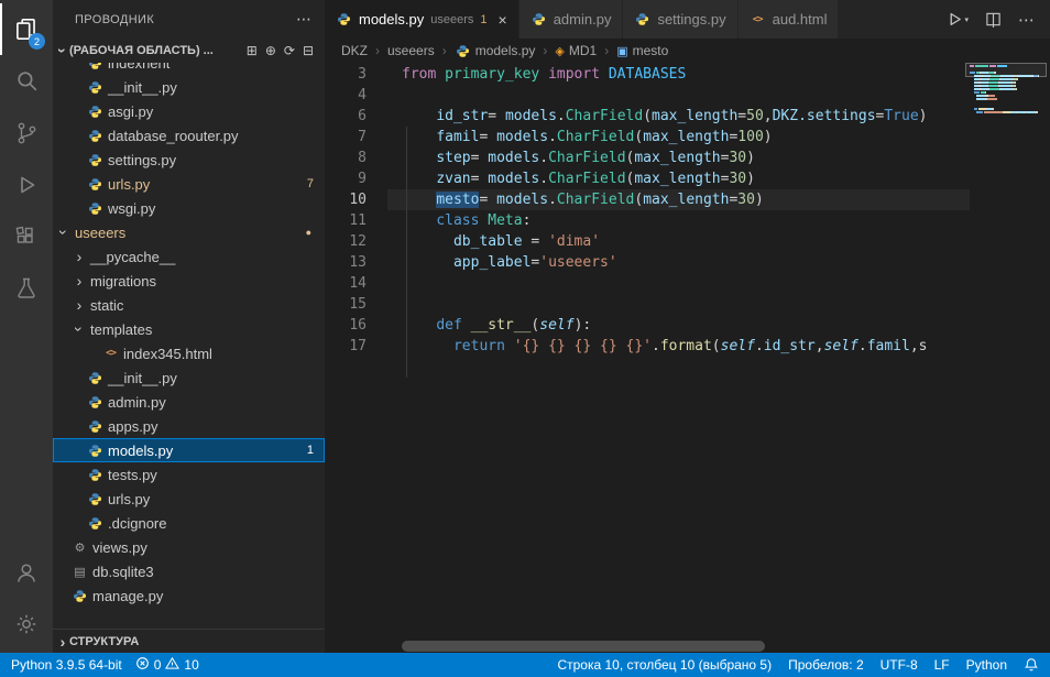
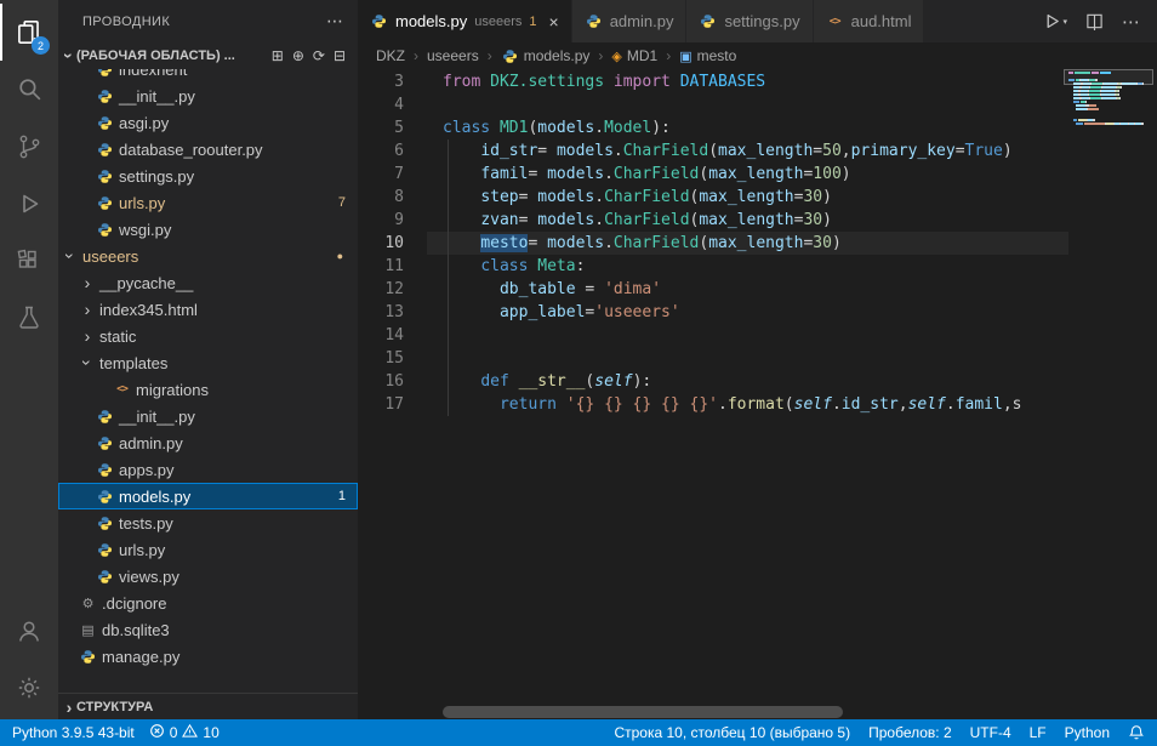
  2
  ПРОВОДНИК
  ⋯
  (РАБОЧАЯ ОБЛАСТЬ) ...
  ⊞
  ⊕
  ⟳
  ⊟
  indexnent
  __init__.py
  asgi.py
  database_roouter.py
  settings.py
  urls.py
  7
  wsgi.py
  useeers
  ●
  ›
  __pycache__
  ›
- migrations
+ index345.html
  ›
  static
  templates
  <>
- index345.html
+ migrations
  __init__.py
  admin.py
  apps.py
  models.py
  1
  tests.py
  urls.py
- .dcignore
+ views.py
  ⚙
- views.py
+ .dcignore
  ▤
  db.sqlite3
  manage.py
  ›
  СТРУКТУРА
  models.py
  useeers
  1
  ×
  admin.py
  settings.py
  <>
  aud.html
  ⋯
  DKZ
  ›
  useeers
  ›
  models.py
  ›
  ◈
  MD1
  ›
  ▣
  mesto
  3
- from primary_key import DATABASES
+ from DKZ.settings import DATABASES
  4
+ 5
+ class MD1(models.Model):
  6
- id_str= models.CharField(max_length=50,DKZ.settings=True)
+ id_str= models.CharField(max_length=50,primary_key=True)
  7
  famil= models.CharField(max_length=100)
  8
  step= models.CharField(max_length=30)
  9
  zvan= models.CharField(max_length=30)
  10
  mesto= models.CharField(max_length=30)
  11
  class Meta:
  12
  db_table = 'dima'
  13
  app_label='useeers'
  14
  15
  16
  def __str__(self):
  17
  return '{} {} {} {} {}'.format(self.id_str,self.famil,s
- Python 3.9.5 64-bit
+ Python 3.9.5 43-bit
  0
  10
  Строка 10, столбец 10 (выбрано 5)
  Пробелов: 2
- UTF-8
+ UTF-4
  LF
  Python
